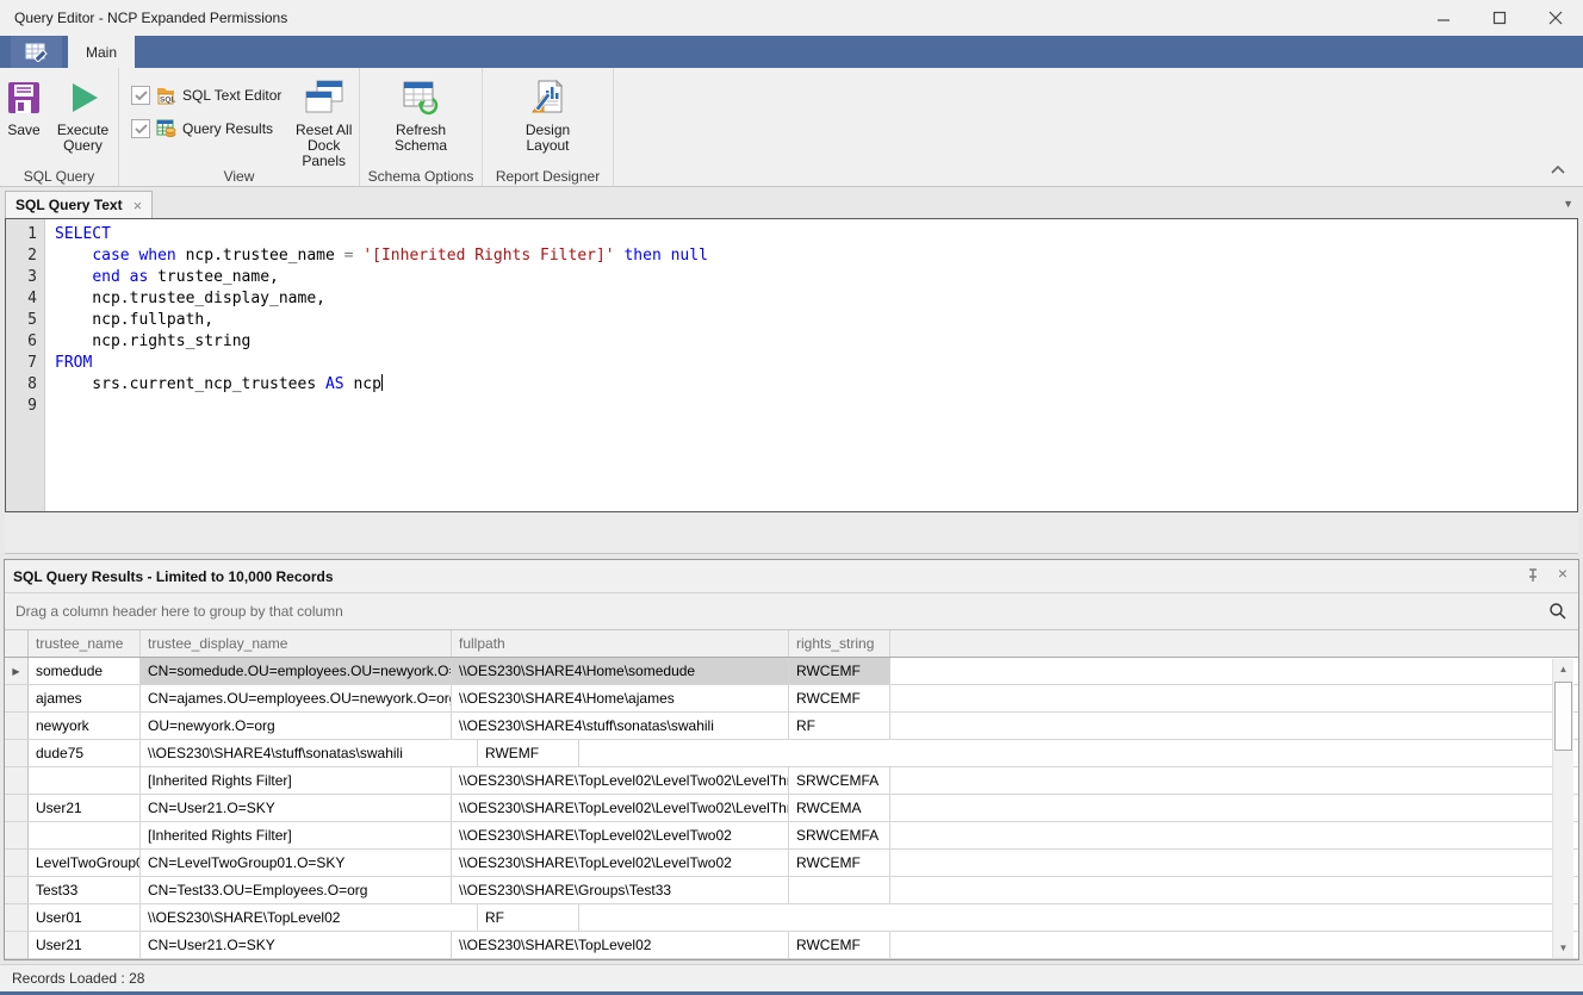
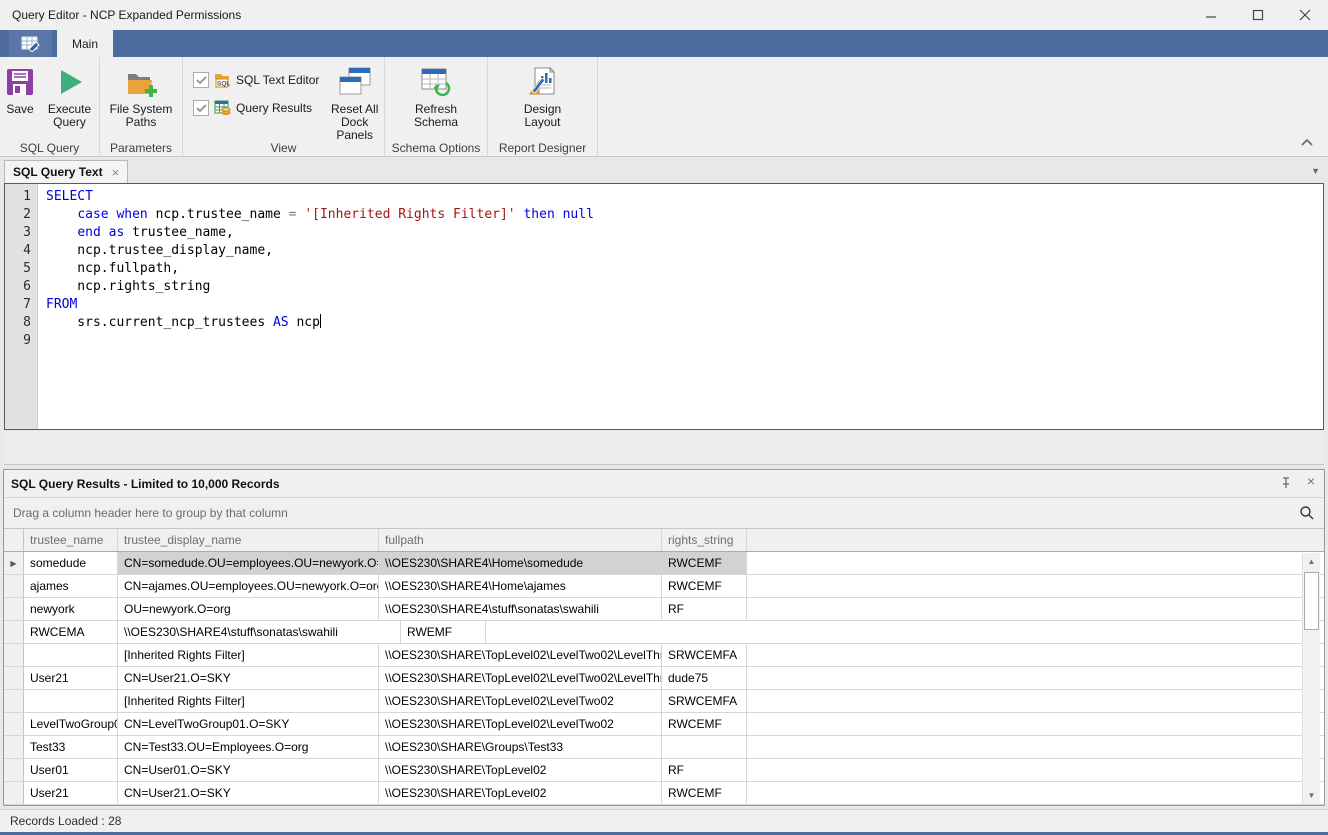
  Query Editor - NCP Expanded Permissions
  Main
  Save
  Execute Query
  SQL Query
+ File System Paths
+ Parameters
  SQL Text Editor
  Query Results
  Reset All Dock Panels
  View
  Refresh Schema
  Schema Options
  Design Layout
  Report Designer
  SQL Query Text
  ×
  ▼
  1
  2
  3
  4
  5
  6
  7
  8
  9
  SELECT
  case when ncp.trustee_name = '[Inherited Rights Filter]' then null
  end as trustee_name,
  ncp.trustee_display_name,
  ncp.fullpath,
  ncp.rights_string
  FROM
  srs.current_ncp_trustees AS ncp
  SQL Query Results - Limited to 10,000 Records
  ×
  Drag a column header here to group by that column
  trustee_name
  trustee_display_name
  fullpath
  rights_string
  ▶
  somedude
  CN=somedude.OU=employees.OU=newyork.O
  \\OES230\SHARE4\Home\somedude
  RWCEMF
  ajames
  CN=ajames.OU=employees.OU=newyork.O=or
  \\OES230\SHARE4\Home\ajames
  RWCEMF
  newyork
  OU=newyork.O=org
  \\OES230\SHARE4\stuff\sonatas\swahili
  RF
- dude75
+ RWCEMA
  \\OES230\SHARE4\stuff\sonatas\swahili
  RWEMF
  [Inherited Rights Filter]
  \\OES230\SHARE\TopLevel02\LevelTwo02\LevelThr
  SRWCEMFA
  User21
  CN=User21.O=SKY
  \\OES230\SHARE\TopLevel02\LevelTwo02\LevelThr
- RWCEMA
+ dude75
  [Inherited Rights Filter]
  \\OES230\SHARE\TopLevel02\LevelTwo02
  SRWCEMFA
  LevelTwoGroup0
  CN=LevelTwoGroup01.O=SKY
  \\OES230\SHARE\TopLevel02\LevelTwo02
  RWCEMF
  Test33
  CN=Test33.OU=Employees.O=org
  \\OES230\SHARE\Groups\Test33
  User01
+ CN=User01.O=SKY
  \\OES230\SHARE\TopLevel02
  RF
  User21
  CN=User21.O=SKY
  \\OES230\SHARE\TopLevel02
  RWCEMF
  ▲
  ▼
  Records Loaded : 28
